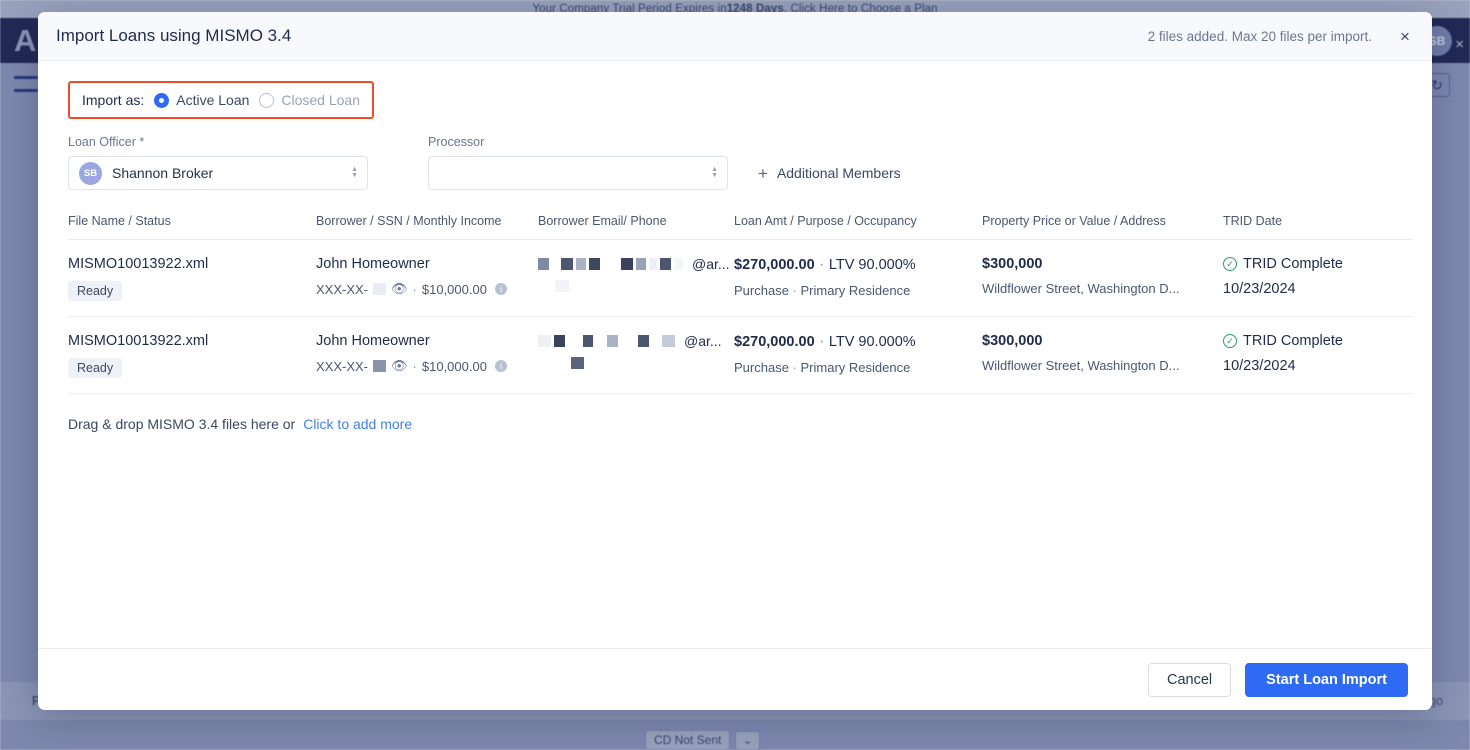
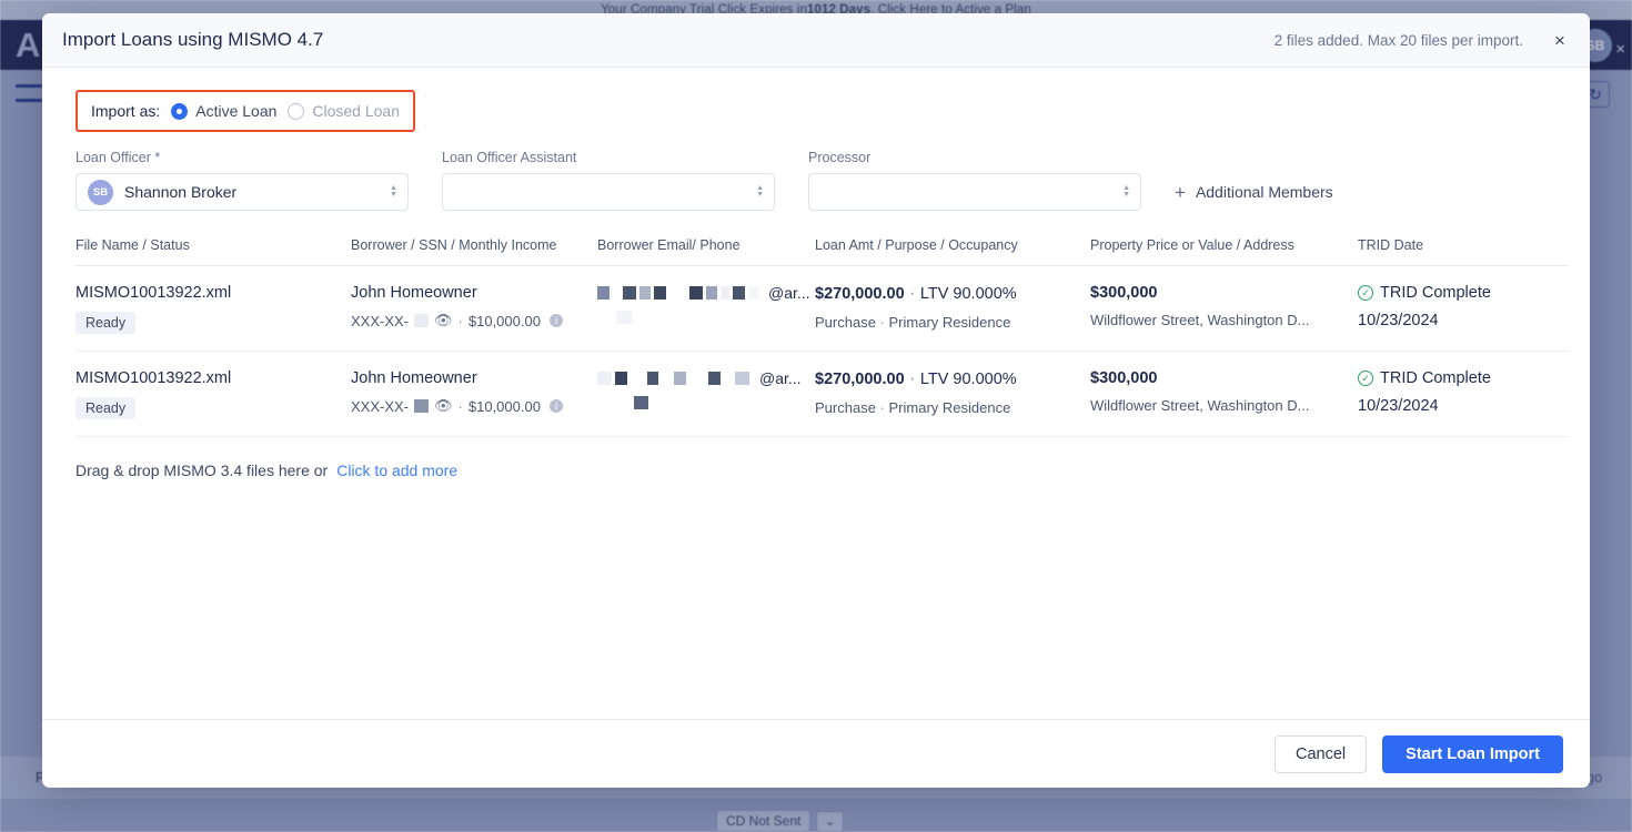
- Your Company Trial Period Expires in
+ Your Company Trial Click Expires in
- 1248 Days
+ 1012 Days
- . Click Here to Choose a Plan
+ . Click Here to Active a Plan
  A
  SB
  ↻
  CD Not Sent
  ⌄
  ×
- Import Loans using MISMO 3.4
+ Import Loans using MISMO 4.7
  2 files added. Max 20 files per import.
  ×
  Import as:
  Active Loan
  Closed Loan
  Loan Officer *
  SB
  Shannon Broker
+ Loan Officer Assistant
  Processor
  +
  Additional Members
  File Name / Status	Borrower / SSN / Monthly Income	Borrower Email/ Phone	Loan Amt / Purpose / Occupancy	Property Price or Value / Address	TRID Date
  MISMO10013922.xml Ready	John Homeowner XXX-XX- 👁 · $10,000.00 i	@ar...	$270,000.00 · LTV 90.000% Purchase · Primary Residence	$300,000 Wildflower Street, Washington D...	✓ TRID Complete 10/23/2024
  MISMO10013922.xml Ready	John Homeowner XXX-XX- 👁 · $10,000.00 i	@ar...	$270,000.00 · LTV 90.000% Purchase · Primary Residence	$300,000 Wildflower Street, Washington D...	✓ TRID Complete 10/23/2024
  Drag & drop MISMO 3.4 files here or Click to add more
  Cancel
  Start Loan Import
